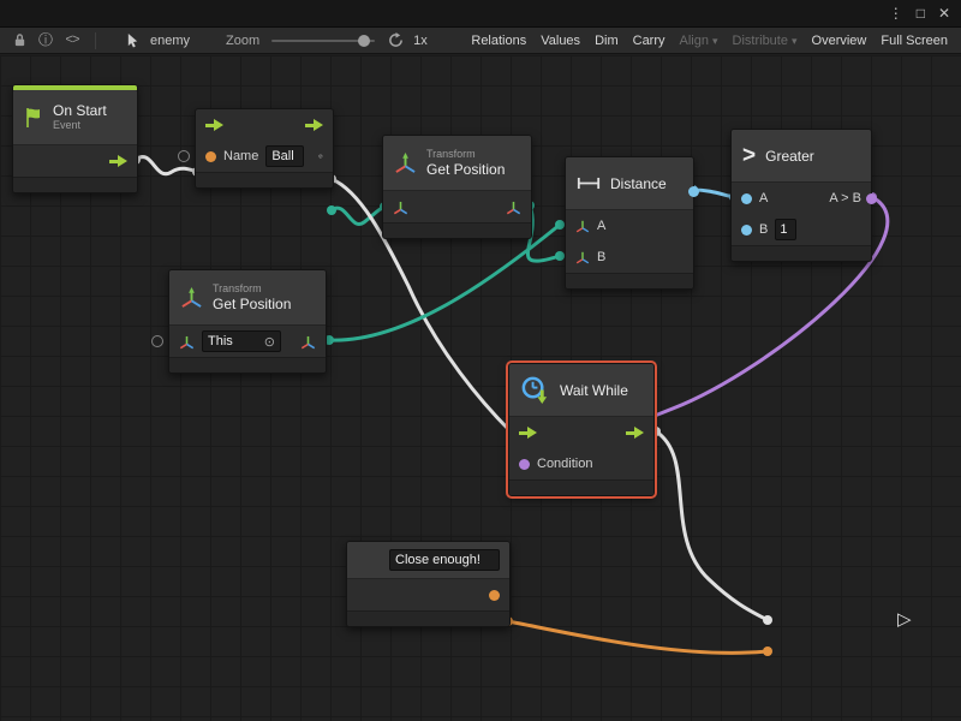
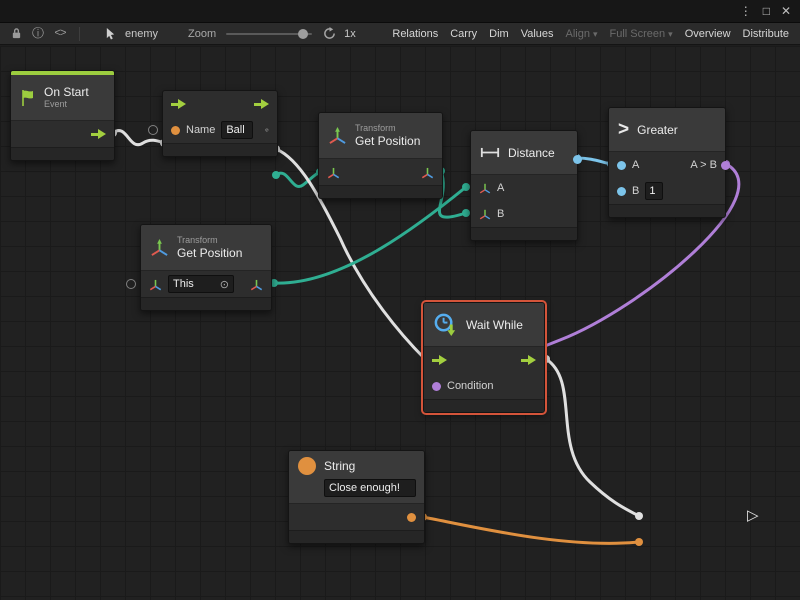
  ⋮
  □
  ✕
  ⓘ
  <>
  enemy
  Zoom
  1x
  Relations
- Values
+ Carry
  Dim
- Carry
+ Values
  Align
  ▾
- Distribute
+ Full Screen
  ▾
  Overview
- Full Screen
+ Distribute
  On Start
  Event
  Name
  Ball
  Transform
  Get Position
  Distance
  A
  B
  >
  Greater
  A
  A > B
  B
  1
  Transform
  Get Position
  This
  ⊙
  Wait While
  Condition
+ String
  Close enough!
  ▷
